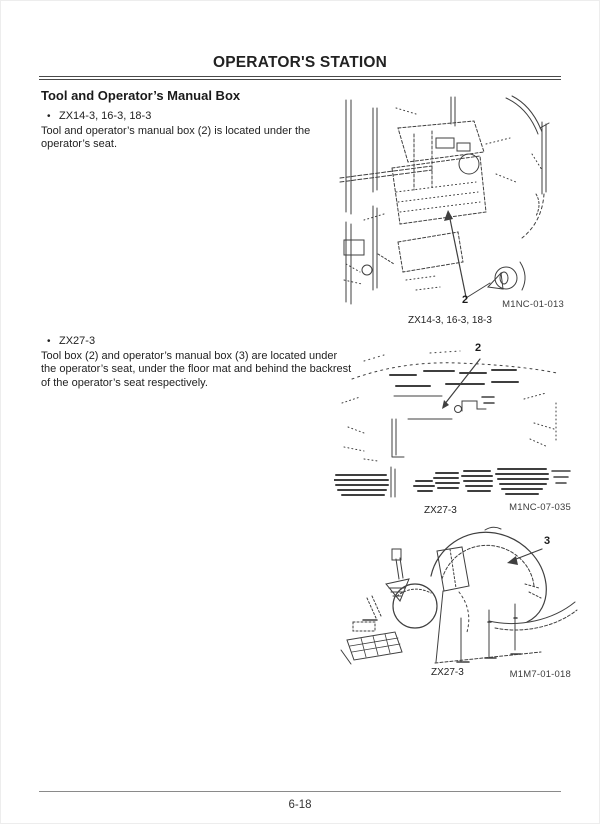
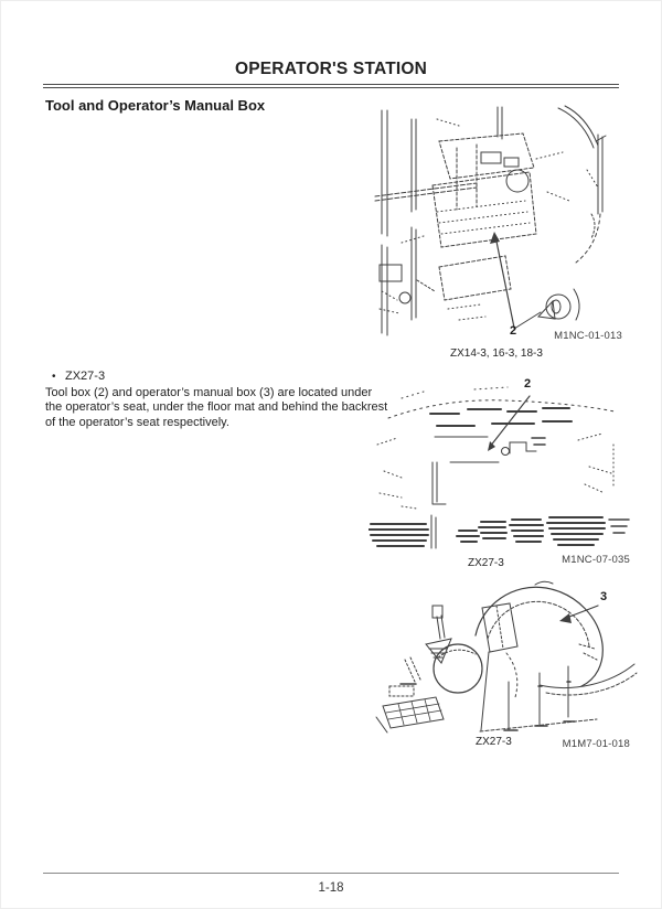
  OPERATOR'S STATION
  Tool and Operator’s Manual Box
- • ZX14-3, 16-3, 18-3
- Tool and operator’s manual box (2) is located under the operator’s seat.
  2
  M1NC-01-013
  ZX14-3, 16-3, 18-3
  • ZX27-3
  Tool box (2) and operator’s manual box (3) are located under the operator’s seat, under the floor mat and behind the backrest of the operator’s seat respectively.
  2
  ZX27-3
  M1NC-07-035
  3
  ZX27-3
  M1M7-01-018
- 6-18
+ 1-18
